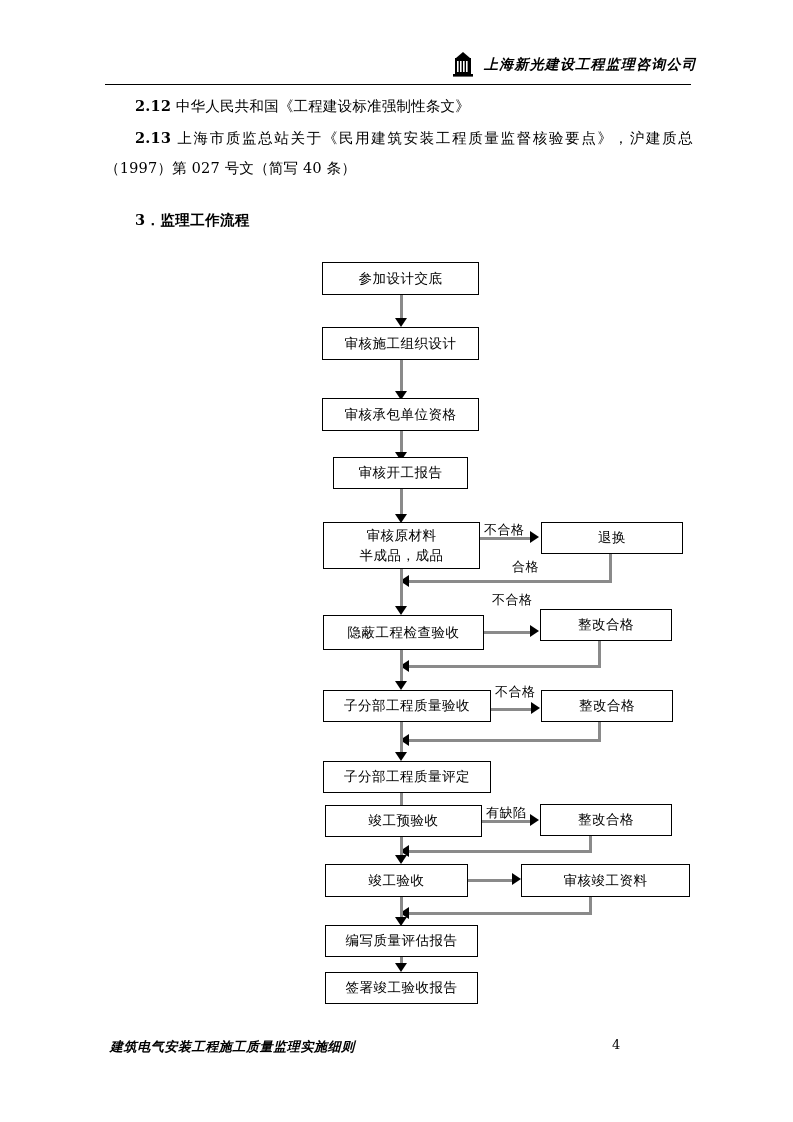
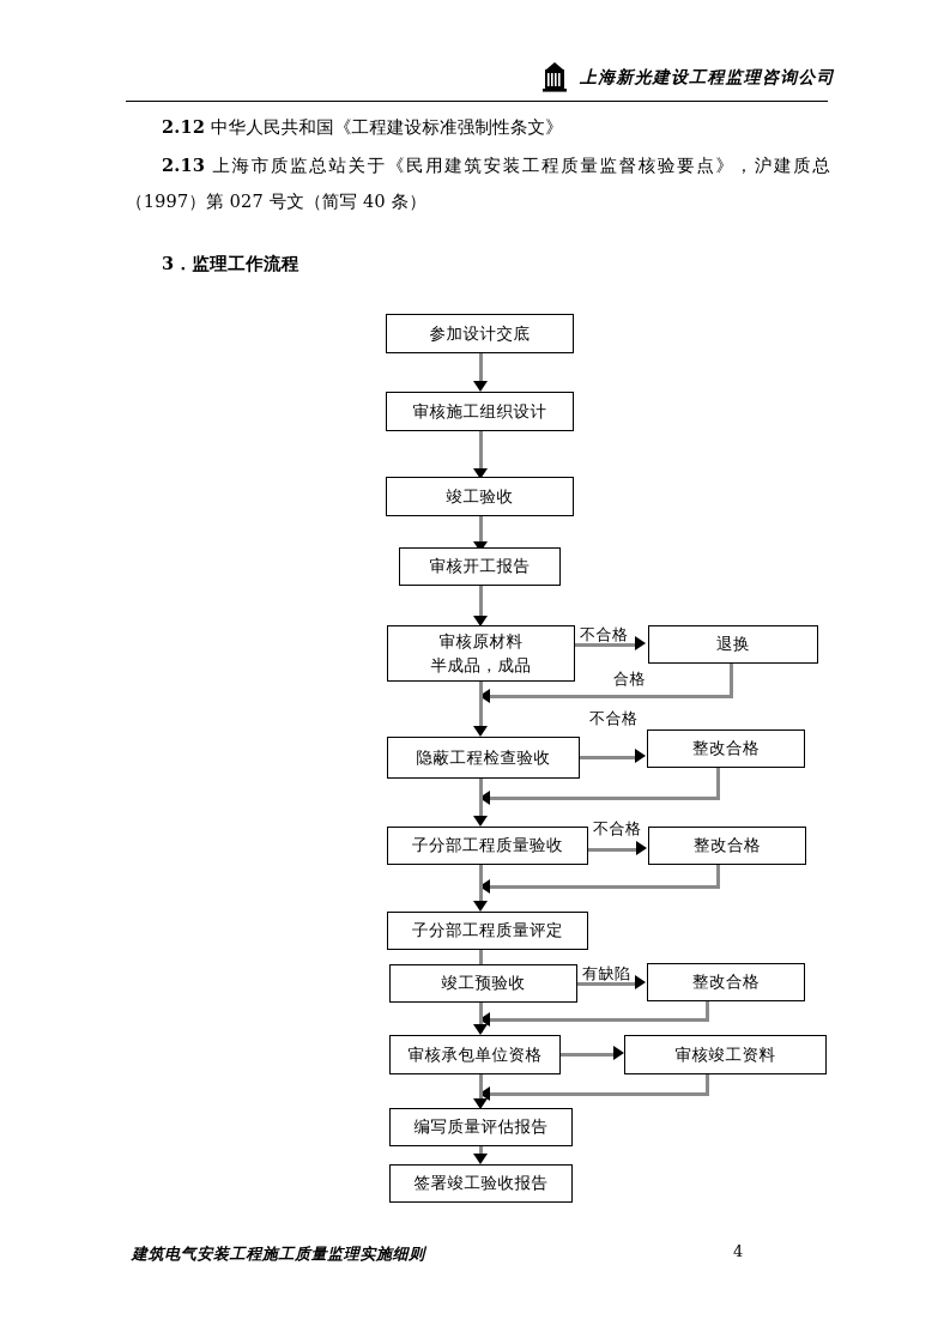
  上海新光建设工程监理咨询公司
  2.12 中华人民共和国《工程建设标准强制性条文》
  2.13 上海市质监总站关于《民用建筑安装工程质量监督核验要点》，沪建质总（1997）第 027 号文（简写 40 条）
  3．监理工作流程
  参加设计交底
  审核施工组织设计
- 审核承包单位资格
+ 竣工验收
  审核开工报告
  审核原材料
  半成品，成品
  不合格
  退换
  合格
  隐蔽工程检查验收
  不合格
  整改合格
  子分部工程质量验收
  不合格
  整改合格
  子分部工程质量评定
  竣工预验收
  有缺陷
  整改合格
- 竣工验收
+ 审核承包单位资格
  审核竣工资料
  编写质量评估报告
  签署竣工验收报告
  建筑电气安装工程施工质量监理实施细则
  4
